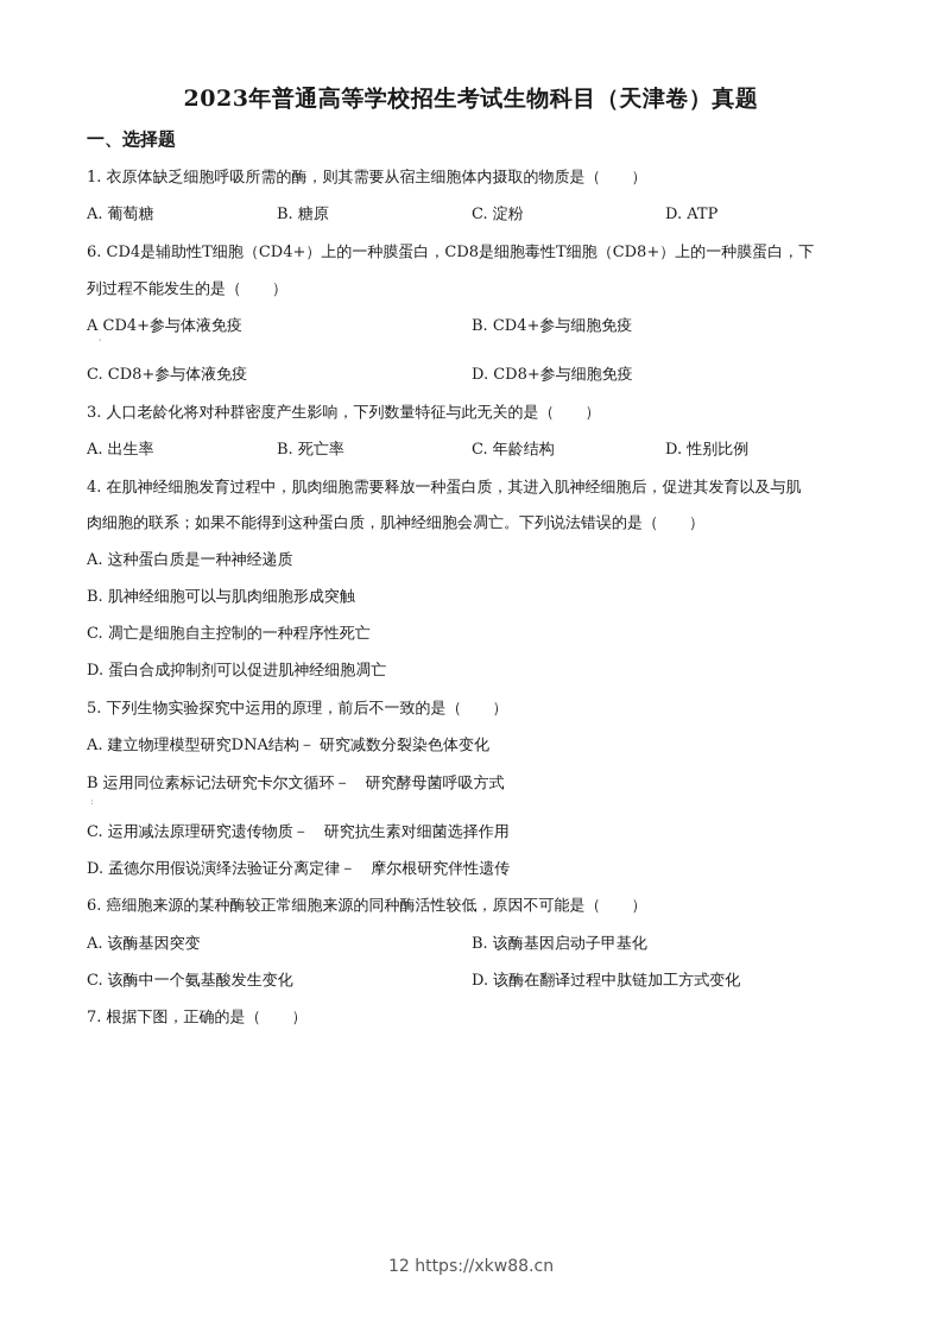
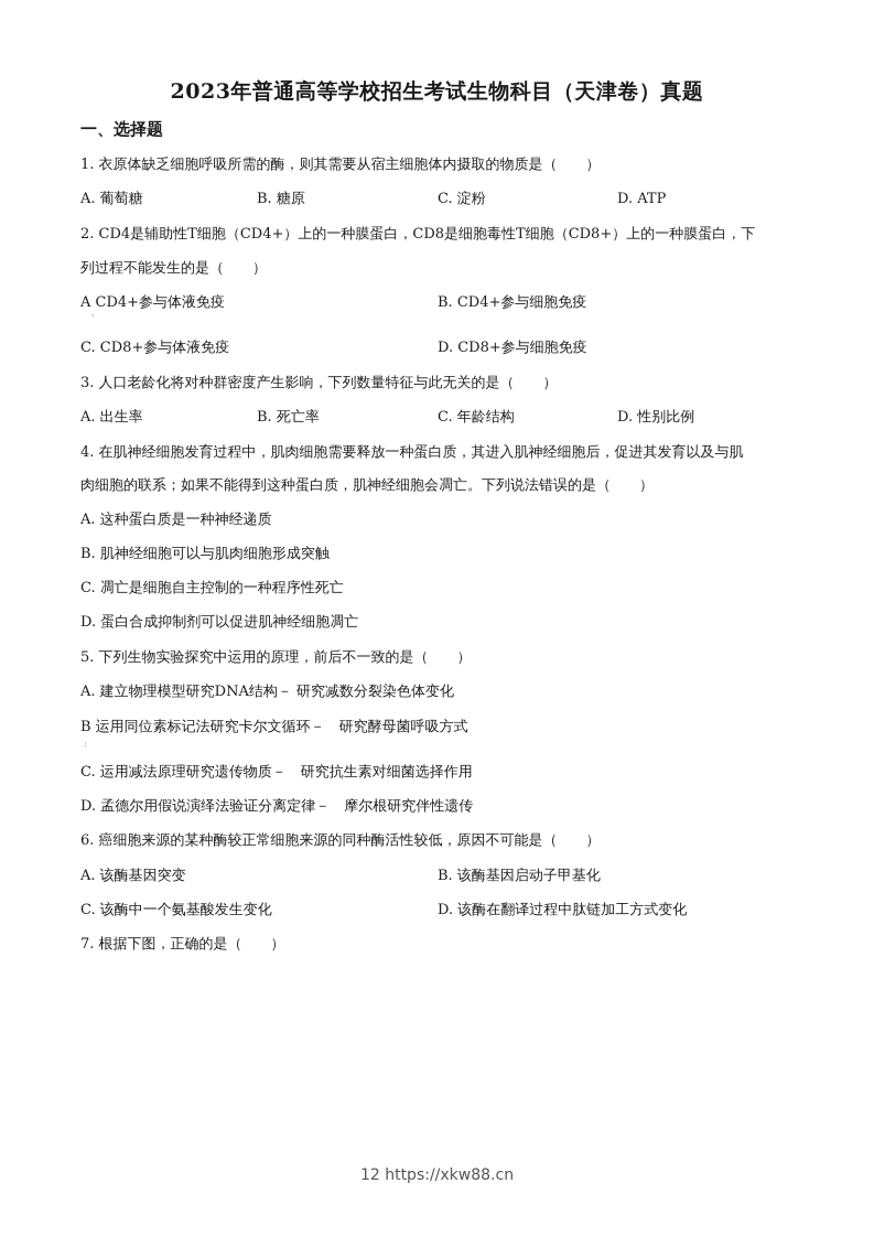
  2023年普通高等学校招生考试生物科目（天津卷）真题
  一、选择题
  1. 衣原体缺乏细胞呼吸所需的酶，则其需要从宿主细胞体内摄取的物质是（ ）
  A. 葡萄糖
  B. 糖原
  C. 淀粉
  D. ATP
- 6. CD4是辅助性T细胞（CD4+）上的一种膜蛋白，CD8是细胞毒性T细胞（CD8+）上的一种膜蛋白，下
+ 2. CD4是辅助性T细胞（CD4+）上的一种膜蛋白，CD8是细胞毒性T细胞（CD8+）上的一种膜蛋白，下
  列过程不能发生的是（ ）
  A CD4+参与体液免疫
  B. CD4+参与细胞免疫
  '
  C. CD8+参与体液免疫
  D. CD8+参与细胞免疫
  3. 人口老龄化将对种群密度产生影响，下列数量特征与此无关的是（ ）
  A. 出生率
  B. 死亡率
  C. 年龄结构
  D. 性别比例
  4. 在肌神经细胞发育过程中，肌肉细胞需要释放一种蛋白质，其进入肌神经细胞后，促进其发育以及与肌
  肉细胞的联系；如果不能得到这种蛋白质，肌神经细胞会凋亡。下列说法错误的是（ ）
  A. 这种蛋白质是一种神经递质
  B. 肌神经细胞可以与肌肉细胞形成突触
  C. 凋亡是细胞自主控制的一种程序性死亡
  D. 蛋白合成抑制剂可以促进肌神经细胞凋亡
  5. 下列生物实验探究中运用的原理，前后不一致的是（ ）
  A. 建立物理模型研究DNA结构－ 研究减数分裂染色体变化
  B 运用同位素标记法研究卡尔文循环－ 研究酵母菌呼吸方式
  :
  C. 运用减法原理研究遗传物质－ 研究抗生素对细菌选择作用
  D. 孟德尔用假说演绎法验证分离定律－ 摩尔根研究伴性遗传
  6. 癌细胞来源的某种酶较正常细胞来源的同种酶活性较低，原因不可能是（ ）
  A. 该酶基因突变
  B. 该酶基因启动子甲基化
  C. 该酶中一个氨基酸发生变化
  D. 该酶在翻译过程中肽链加工方式变化
  7. 根据下图，正确的是（ ）
  12 https://xkw88.cn
